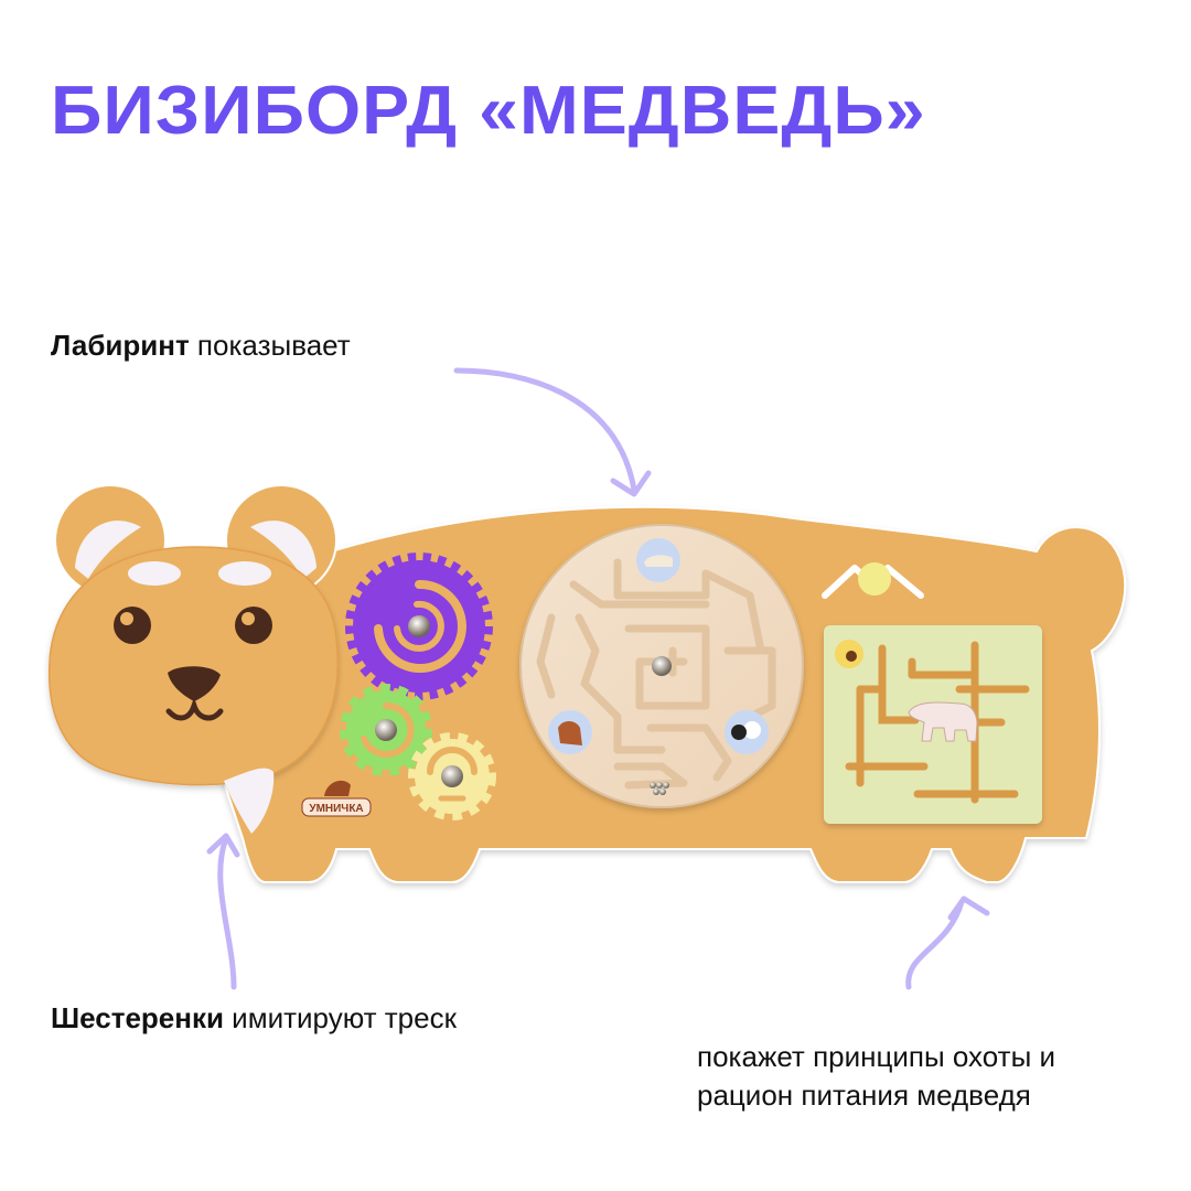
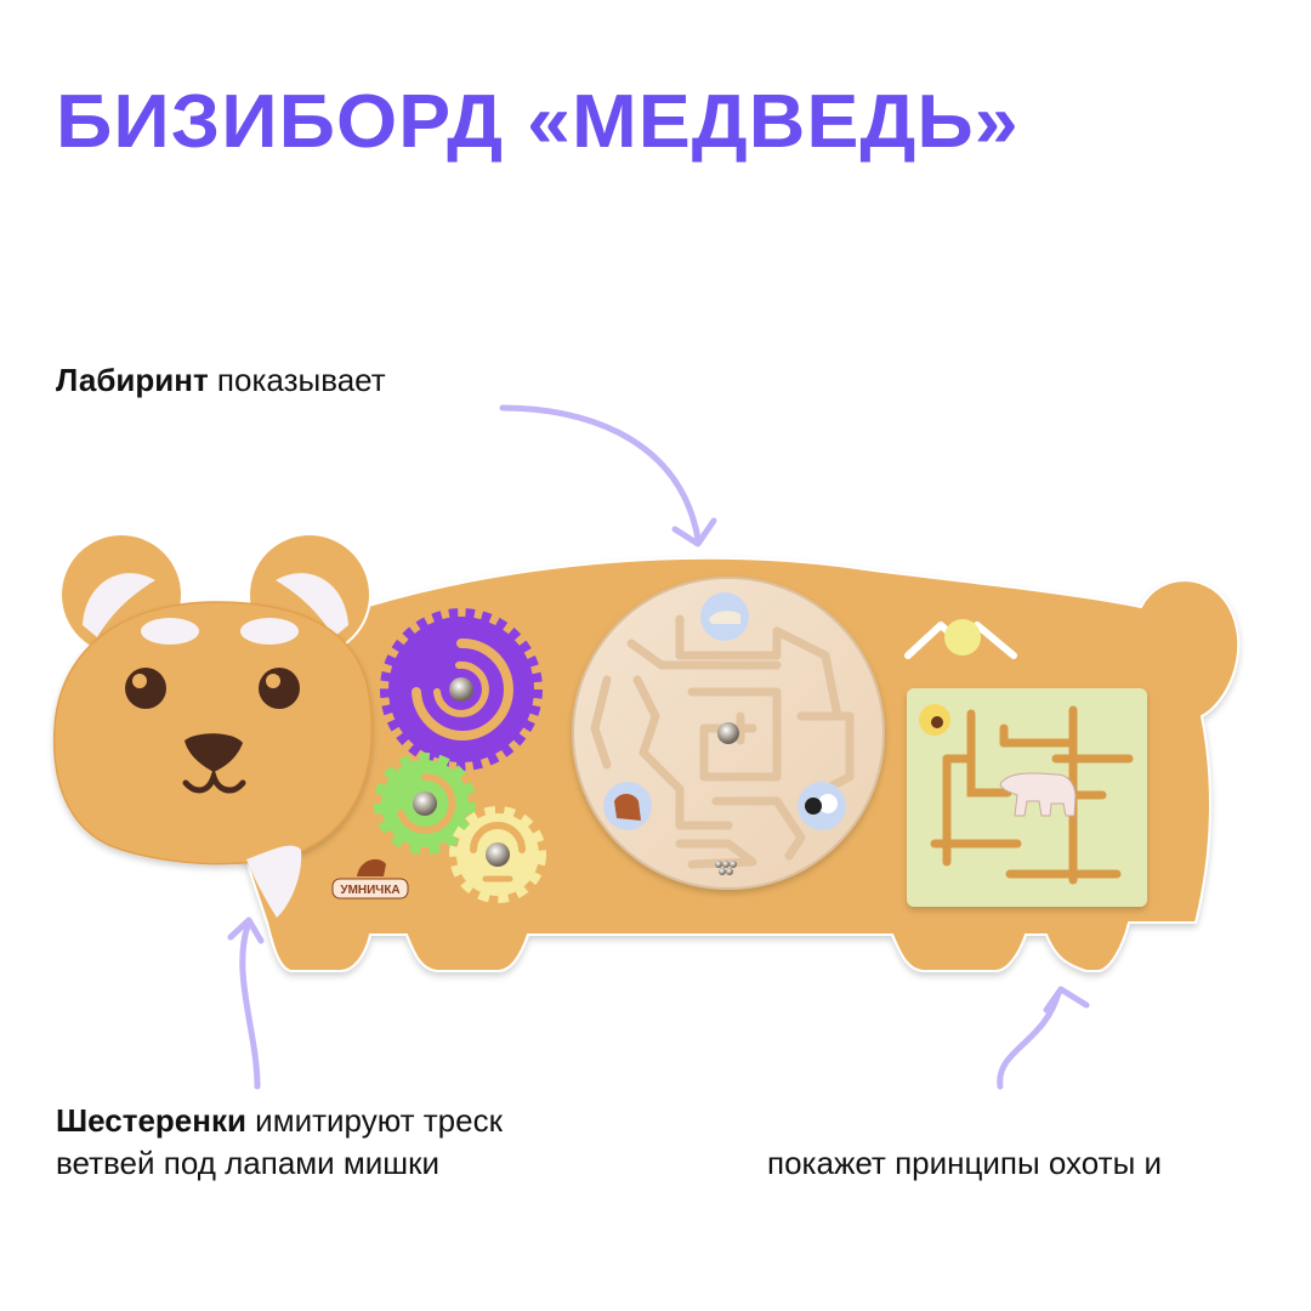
  БИЗИБОРД «МЕДВЕДЬ»
  Лабиринт показывает
  Шестеренки имитируют треск
+ ветвей под лапами мишки
  покажет принципы охоты и
- рацион питания медведя
  УМНИЧКА
